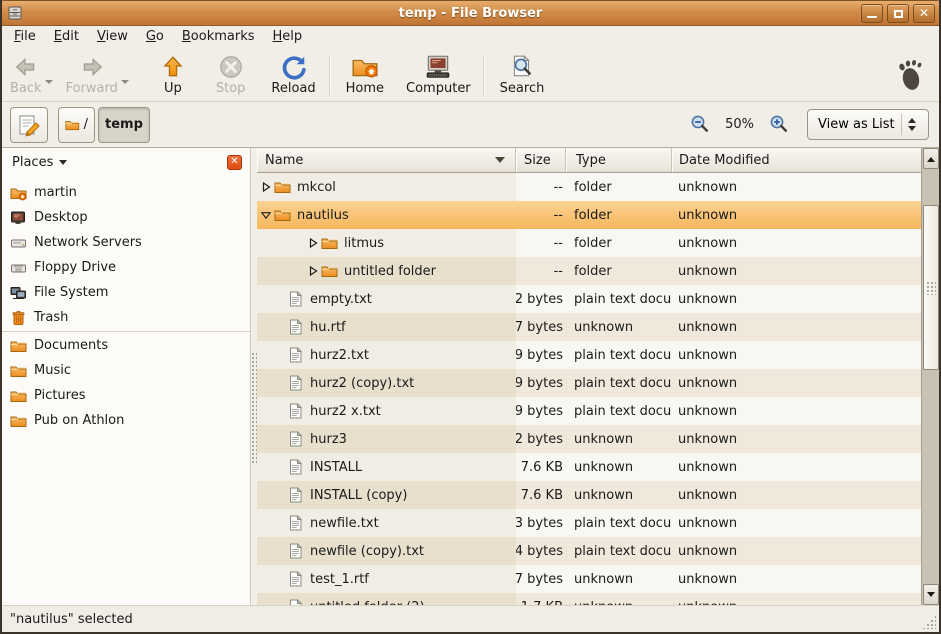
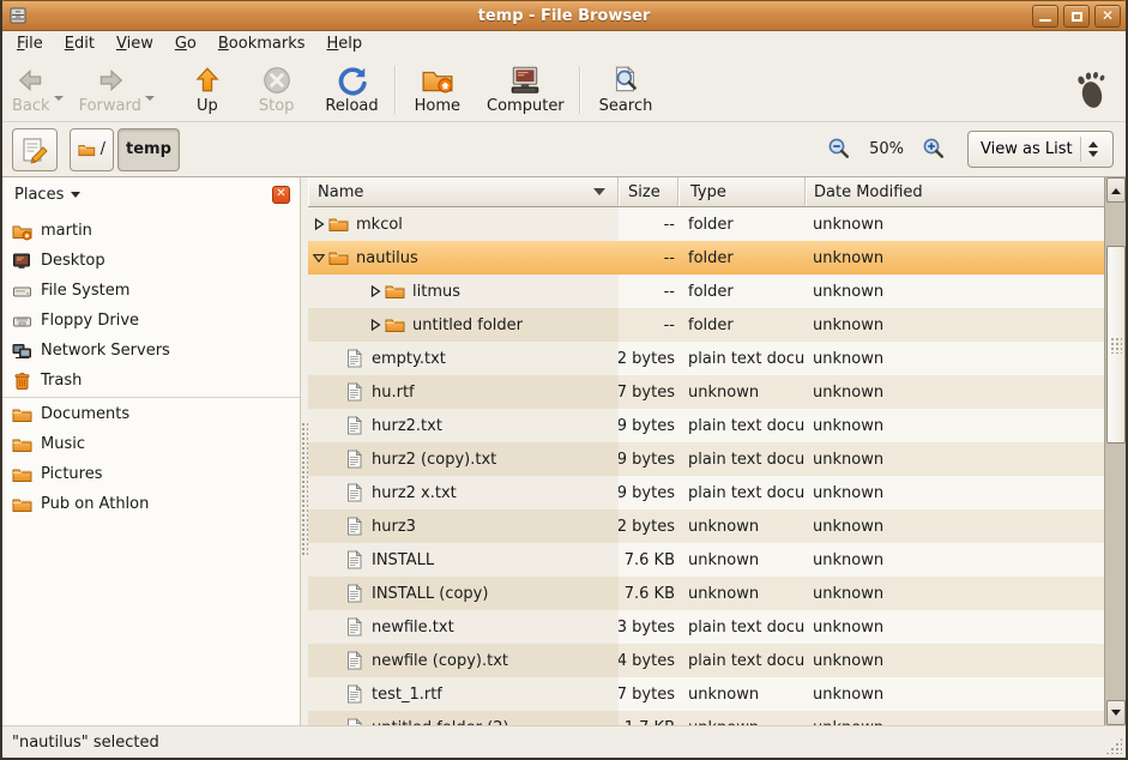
  temp - File Browser
  File Edit View Go Bookmarks Help
  Back
  Forward
  Up
  Stop
  Reload
  Home
  Computer
  Search
  /
  temp
  50%
  View as List
  Places
  martin
  Desktop
- Network Servers
+ File System
  Floppy Drive
- File System
+ Network Servers
  Trash
  Documents
  Music
  Pictures
  Pub on Athlon
  Name
  Size
  Type
  Date Modified
  mkcol
  --
  folder
  unknown
  nautilus
  --
  folder
  unknown
  litmus
  --
  folder
  unknown
  untitled folder
  --
  folder
  unknown
  empty.txt
  2 bytes
  plain text docu
  unknown
  hu.rtf
  7 bytes
  unknown
  unknown
  hurz2.txt
  9 bytes
  plain text docu
  unknown
  hurz2 (copy).txt
  9 bytes
  plain text docu
  unknown
  hurz2 x.txt
  9 bytes
  plain text docu
  unknown
  hurz3
  2 bytes
  unknown
  unknown
  INSTALL
  7.6 KB
  unknown
  unknown
  INSTALL (copy)
  7.6 KB
  unknown
  unknown
  newfile.txt
  3 bytes
  plain text docu
  unknown
  newfile (copy).txt
  4 bytes
  plain text docu
  unknown
  test_1.rtf
  7 bytes
  unknown
  unknown
  "nautilus" selected
